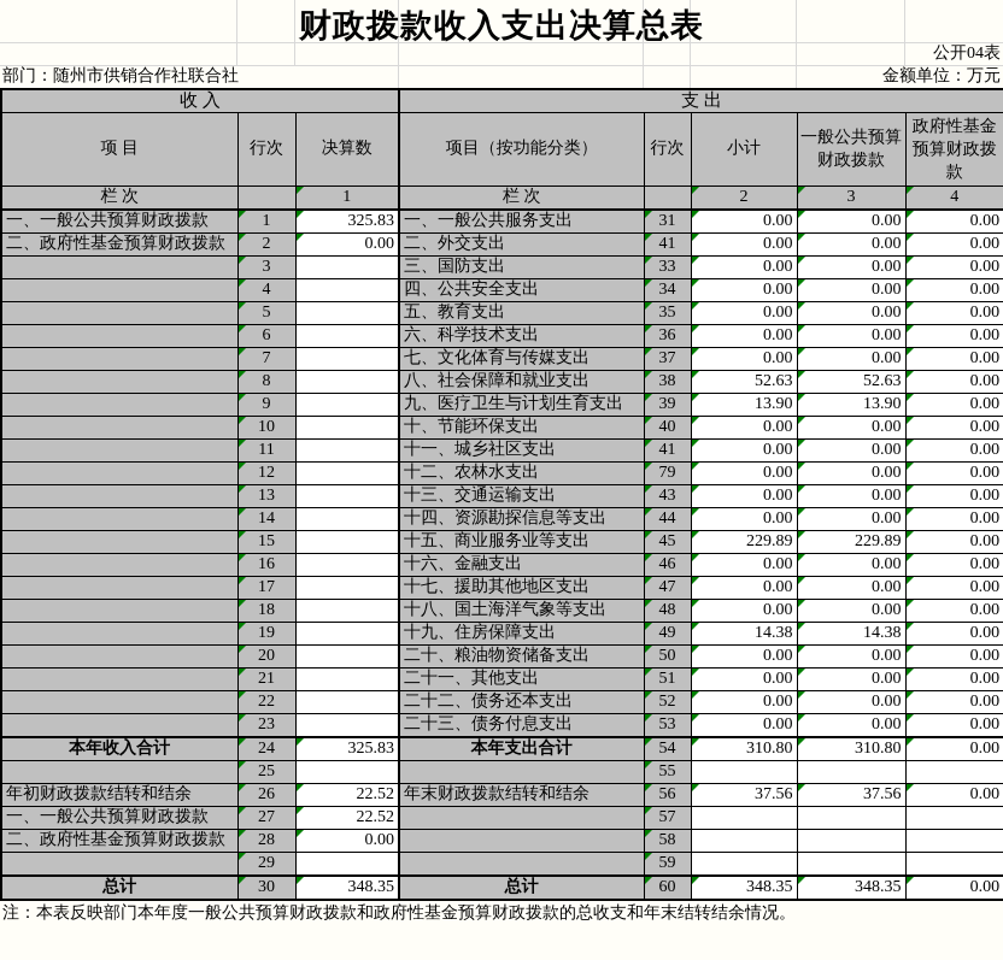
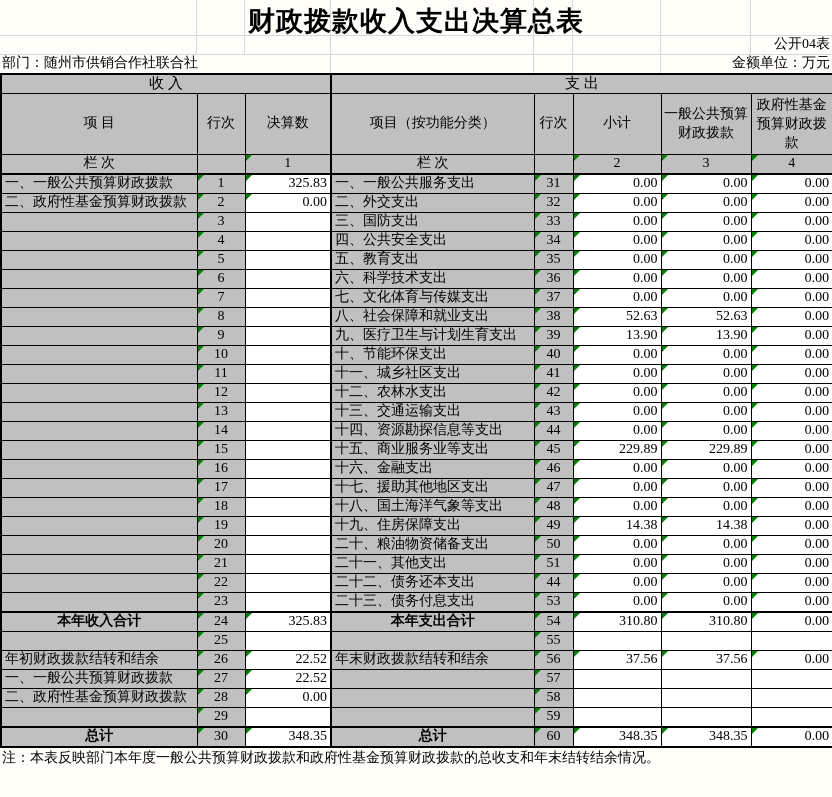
  							公开04表
  部门：随州市供销合作社联合社				金额单位：万元
  财政拨款收入支出决算总表
  收 入	支 出
  项 目	行次	决算数	项目（按功能分类）	行次	小计	一般公共预算财政拨款	政府性基金预算财政拨款
  栏 次		1	栏 次		2	3	4
  一、一般公共预算财政拨款	1	325.83	一、一般公共服务支出	31	0.00	0.00	0.00
- 二、政府性基金预算财政拨款	2	0.00	二、外交支出	41	0.00	0.00	0.00
+ 二、政府性基金预算财政拨款	2	0.00	二、外交支出	32	0.00	0.00	0.00
  	3		三、国防支出	33	0.00	0.00	0.00
  	4		四、公共安全支出	34	0.00	0.00	0.00
  	5		五、教育支出	35	0.00	0.00	0.00
  	6		六、科学技术支出	36	0.00	0.00	0.00
  	7		七、文化体育与传媒支出	37	0.00	0.00	0.00
  	8		八、社会保障和就业支出	38	52.63	52.63	0.00
  	9		九、医疗卫生与计划生育支出	39	13.90	13.90	0.00
  	10		十、节能环保支出	40	0.00	0.00	0.00
  	11		十一、城乡社区支出	41	0.00	0.00	0.00
- 	12		十二、农林水支出	79	0.00	0.00	0.00
+ 	12		十二、农林水支出	42	0.00	0.00	0.00
  	13		十三、交通运输支出	43	0.00	0.00	0.00
  	14		十四、资源勘探信息等支出	44	0.00	0.00	0.00
  	15		十五、商业服务业等支出	45	229.89	229.89	0.00
  	16		十六、金融支出	46	0.00	0.00	0.00
  	17		十七、援助其他地区支出	47	0.00	0.00	0.00
  	18		十八、国土海洋气象等支出	48	0.00	0.00	0.00
  	19		十九、住房保障支出	49	14.38	14.38	0.00
  	20		二十、粮油物资储备支出	50	0.00	0.00	0.00
  	21		二十一、其他支出	51	0.00	0.00	0.00
- 	22		二十二、债务还本支出	52	0.00	0.00	0.00
+ 	22		二十二、债务还本支出	44	0.00	0.00	0.00
  	23		二十三、债务付息支出	53	0.00	0.00	0.00
  本年收入合计	24	325.83	本年支出合计	54	310.80	310.80	0.00
  	25			55
  年初财政拨款结转和结余	26	22.52	年末财政拨款结转和结余	56	37.56	37.56	0.00
  一、一般公共预算财政拨款	27	22.52		57
  二、政府性基金预算财政拨款	28	0.00		58
  	29			59
  总计	30	348.35	总计	60	348.35	348.35	0.00
  注：本表反映部门本年度一般公共预算财政拨款和政府性基金预算财政拨款的总收支和年末结转结余情况。
